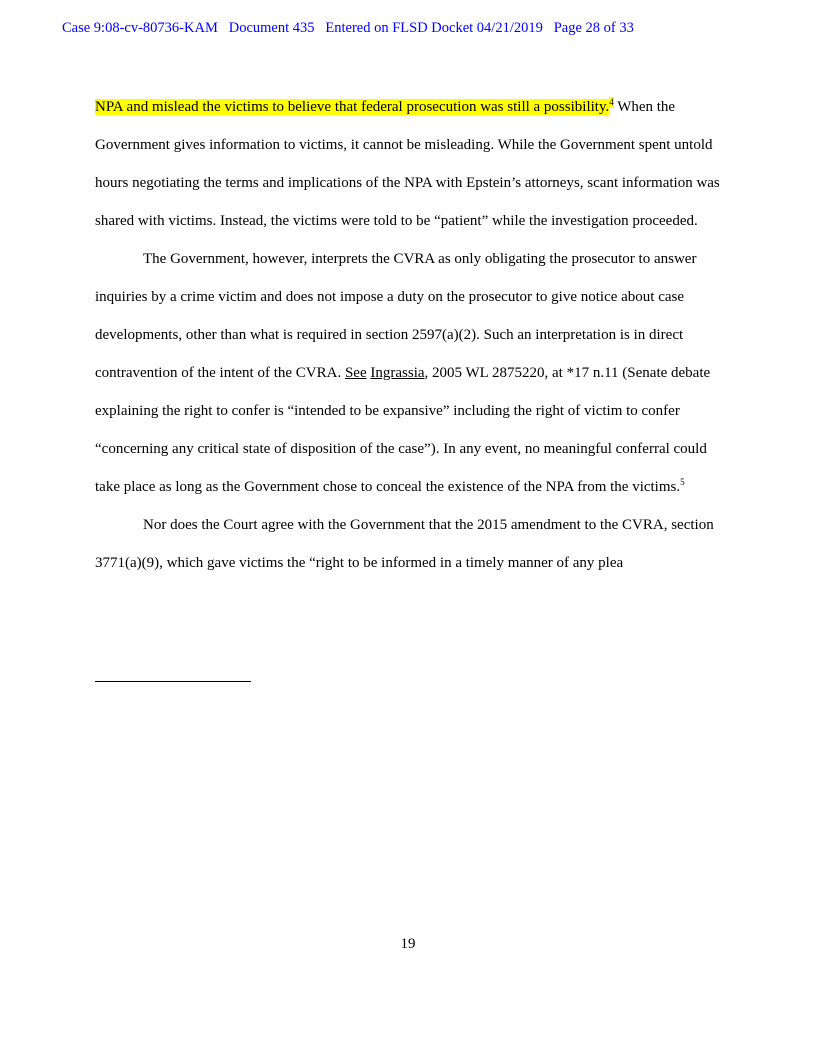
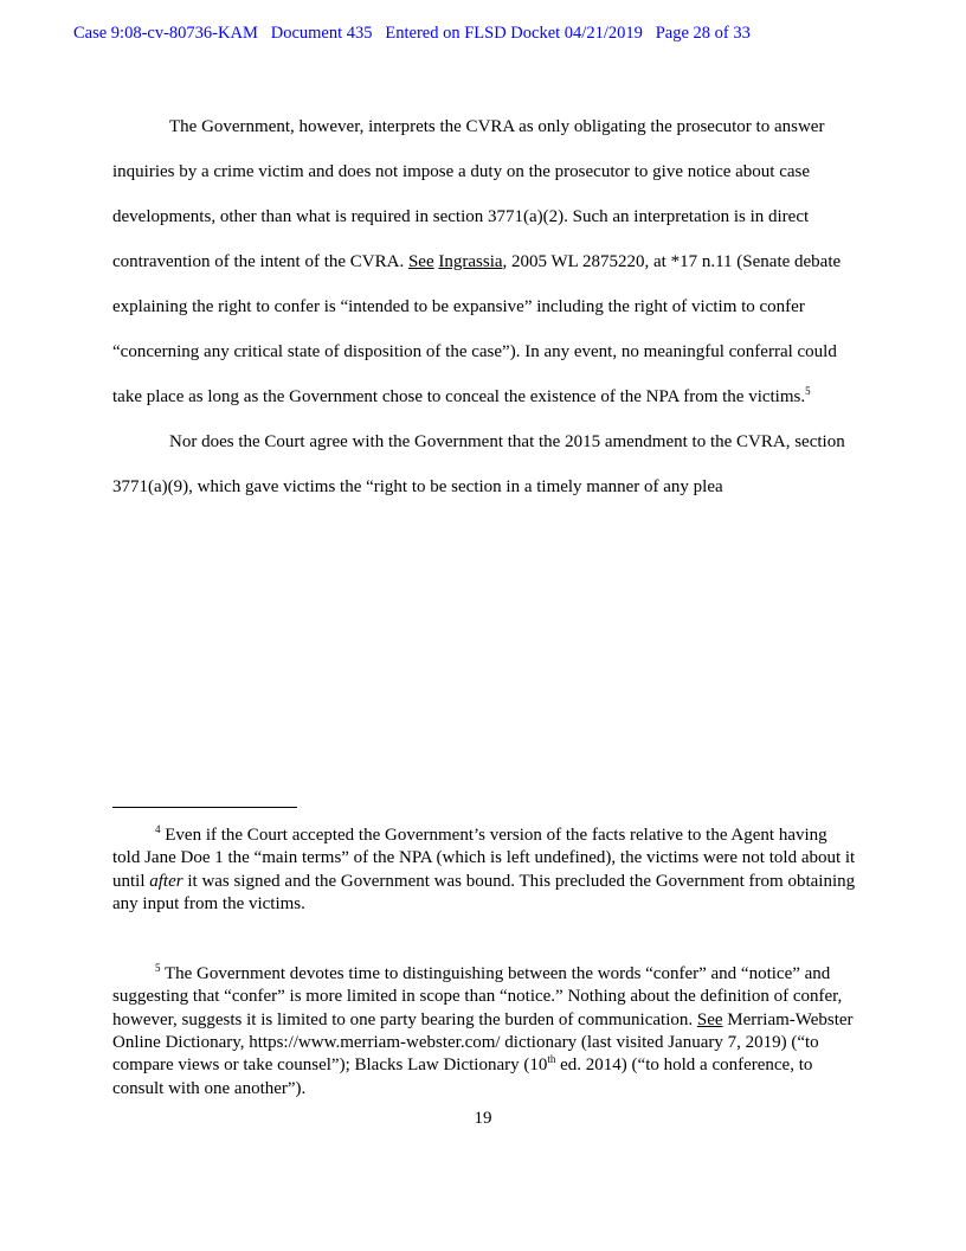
  Case 9:08-cv-80736-KAM Document 435 Entered on FLSD Docket 04/21/2019 Page 28 of 33
- NPA and mislead the victims to believe that federal prosecution was still a possibility.4 When the Government gives information to victims, it cannot be misleading. While the Government spent untold hours negotiating the terms and implications of the NPA with Epstein’s attorneys, scant information was shared with victims. Instead, the victims were told to be “patient” while the investigation proceeded.
- The Government, however, interprets the CVRA as only obligating the prosecutor to answer inquiries by a crime victim and does not impose a duty on the prosecutor to give notice about case developments, other than what is required in section 2597(a)(2). Such an interpretation is in direct contravention of the intent of the CVRA. See Ingrassia, 2005 WL 2875220, at *17 n.11 (Senate debate explaining the right to confer is “intended to be expansive” including the right of victim to confer “concerning any critical state of disposition of the case”). In any event, no meaningful conferral could take place as long as the Government chose to conceal the existence of the NPA from the victims.5
+ The Government, however, interprets the CVRA as only obligating the prosecutor to answer inquiries by a crime victim and does not impose a duty on the prosecutor to give notice about case developments, other than what is required in section 3771(a)(2). Such an interpretation is in direct contravention of the intent of the CVRA. See Ingrassia, 2005 WL 2875220, at *17 n.11 (Senate debate explaining the right to confer is “intended to be expansive” including the right of victim to confer “concerning any critical state of disposition of the case”). In any event, no meaningful conferral could take place as long as the Government chose to conceal the existence of the NPA from the victims.5
- Nor does the Court agree with the Government that the 2015 amendment to the CVRA, section 3771(a)(9), which gave victims the “right to be informed in a timely manner of any plea
+ Nor does the Court agree with the Government that the 2015 amendment to the CVRA, section 3771(a)(9), which gave victims the “right to be section in a timely manner of any plea
+ 4 Even if the Court accepted the Government’s version of the facts relative to the Agent having told Jane Doe 1 the “main terms” of the NPA (which is left undefined), the victims were not told about it until after it was signed and the Government was bound. This precluded the Government from obtaining any input from the victims.
+ 5 The Government devotes time to distinguishing between the words “confer” and “notice” and suggesting that “confer” is more limited in scope than “notice.” Nothing about the definition of confer, however, suggests it is limited to one party bearing the burden of communication. See Merriam-Webster Online Dictionary, https://www.merriam-webster.com/ dictionary (last visited January 7, 2019) (“to compare views or take counsel”); Blacks Law Dictionary (10th ed. 2014) (“to hold a conference, to consult with one another”).
  19
